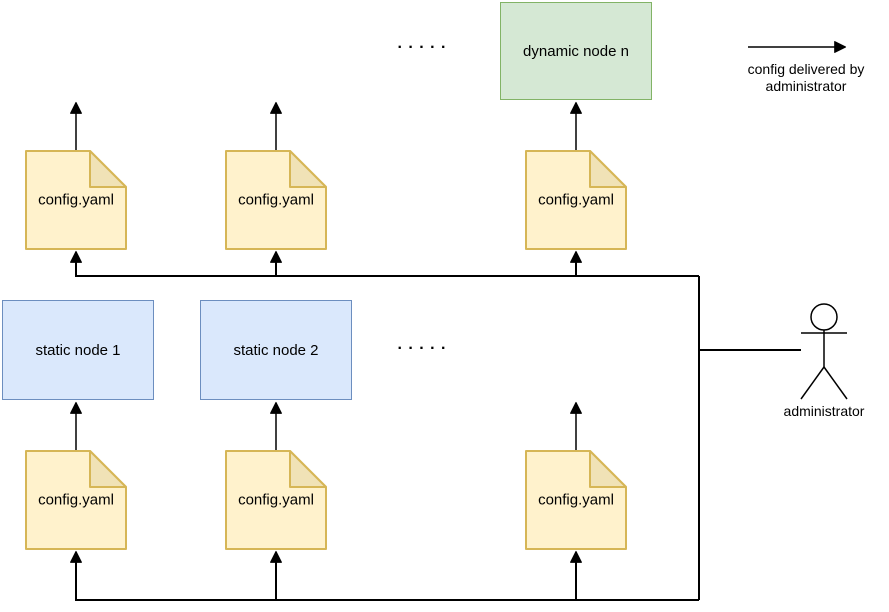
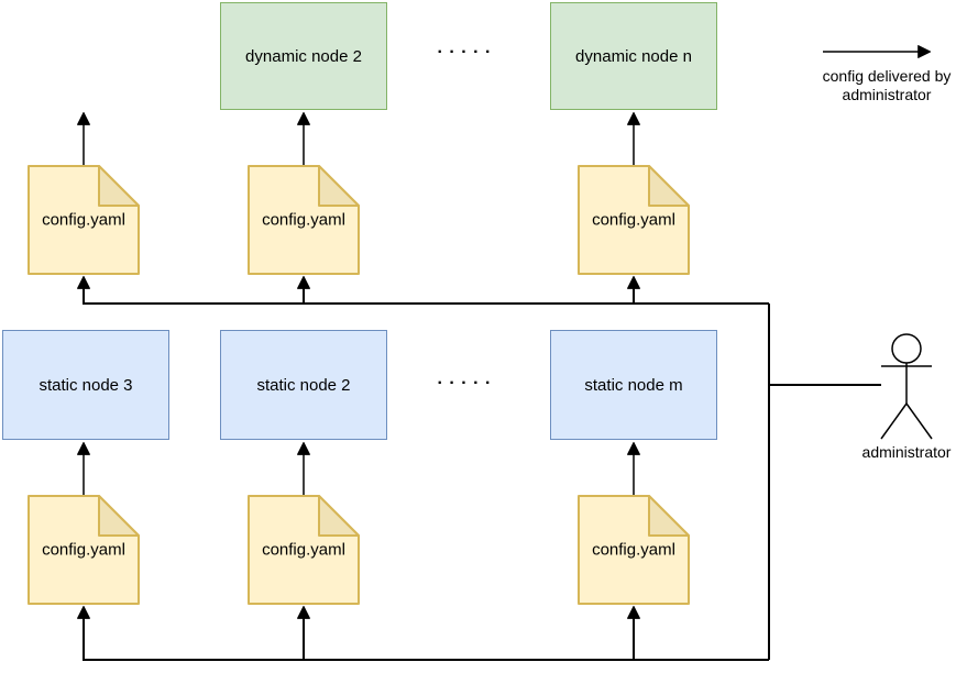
+ dynamic node 2
  . . . . .
  dynamic node n
- static node 1
+ static node 3
  static node 2
  . . . . .
+ static node m
  config.yaml
  config.yaml
  config.yaml
  config.yaml
  config.yaml
  config.yaml
  config delivered by
  administrator
  administrator
